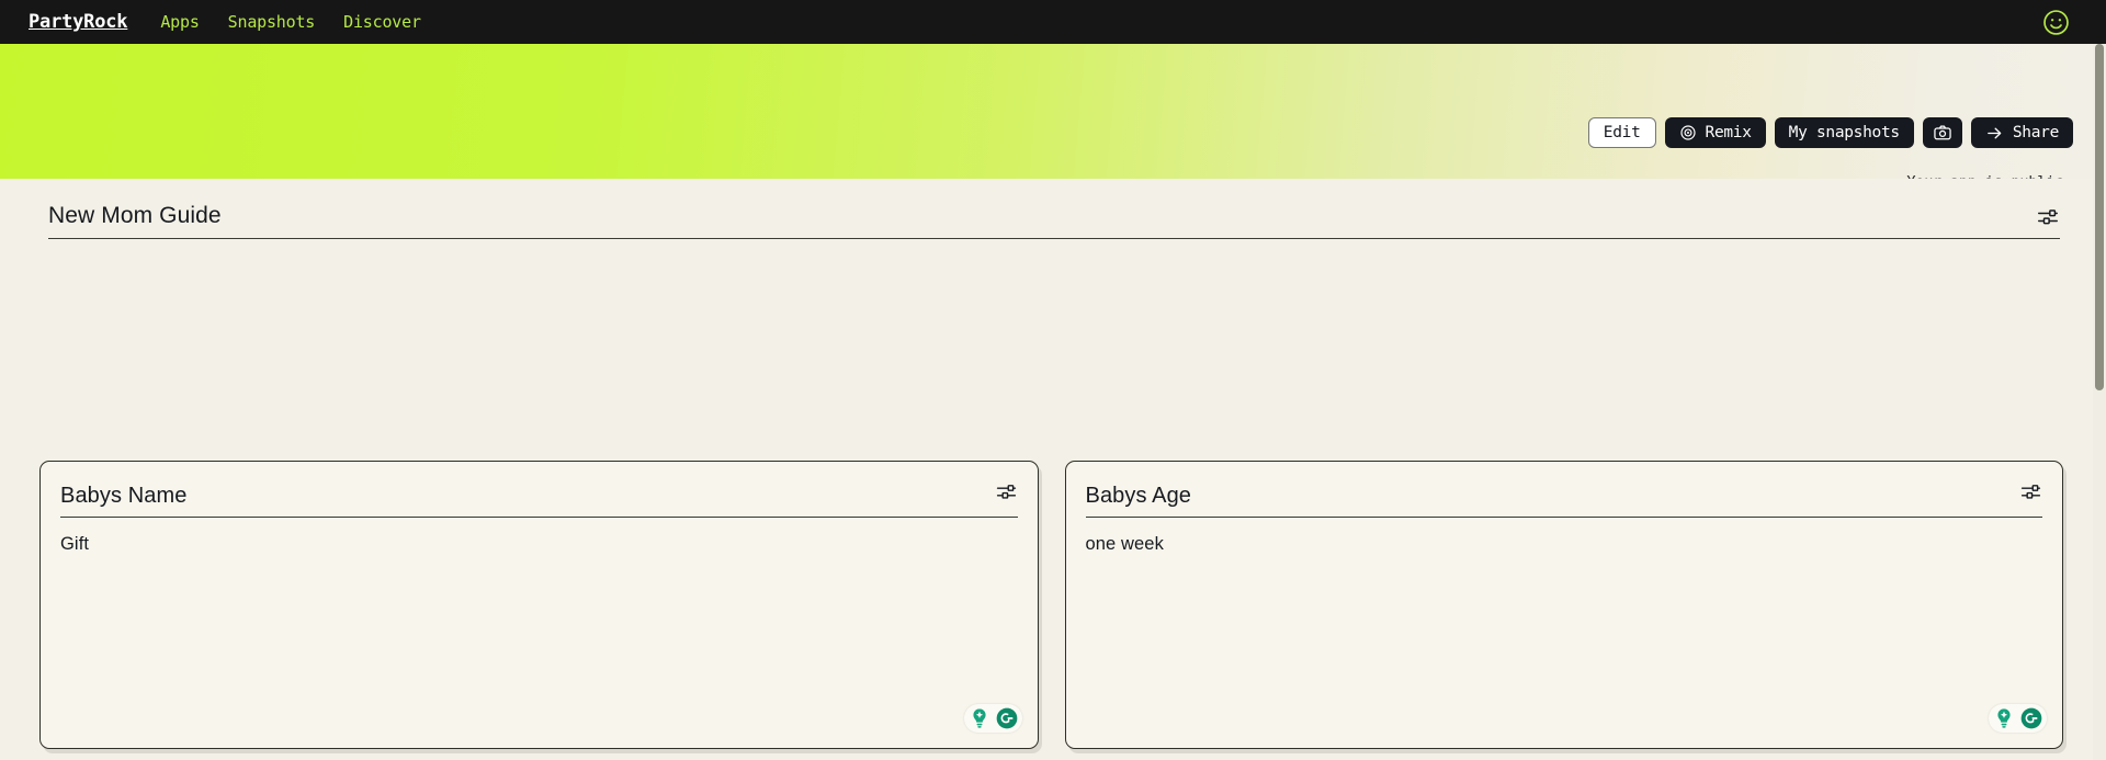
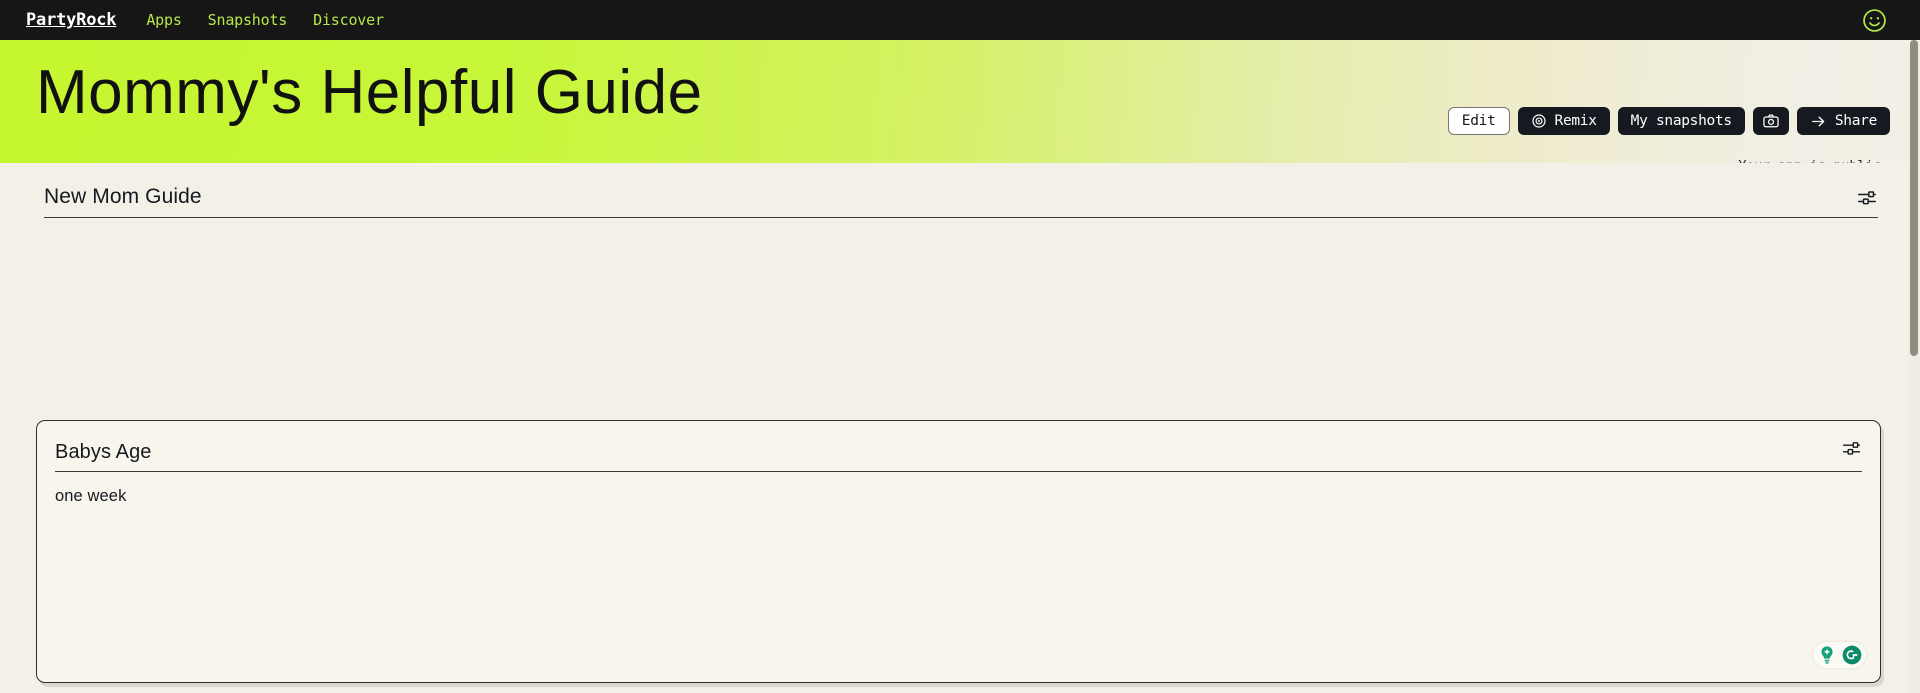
  PartyRock
  Apps
  Snapshots
  Discover
+ Mommy's Helpful Guide
  Edit
  Remix
  My snapshots
  Share
  New Mom Guide
- Babys Name
- Gift
  Babys Age
  one week
